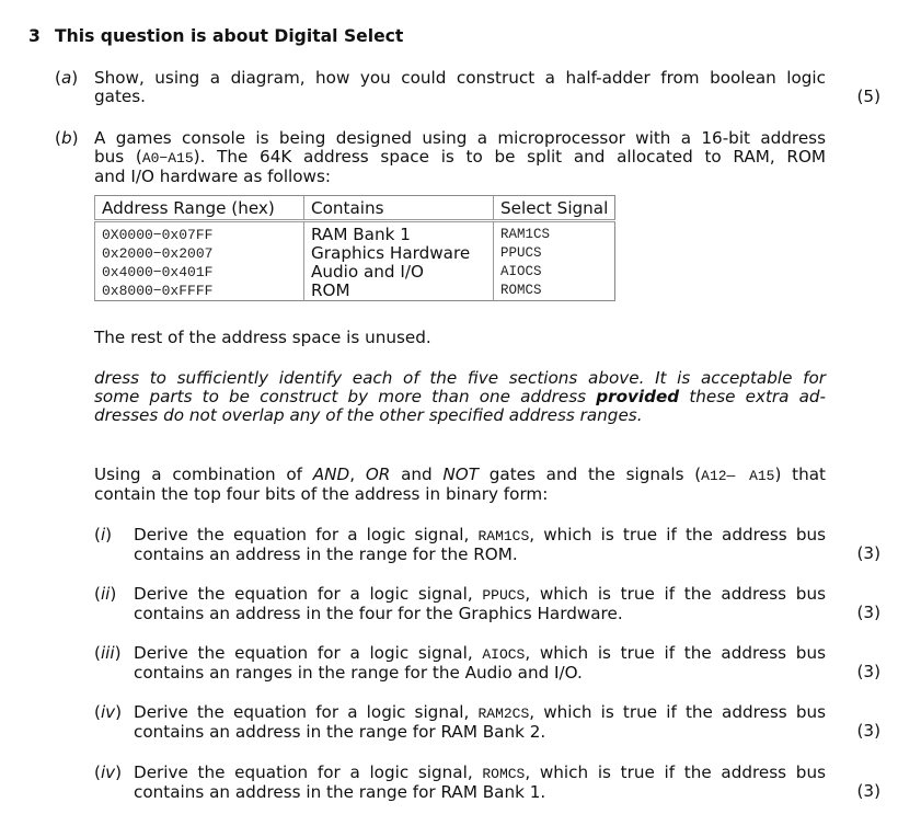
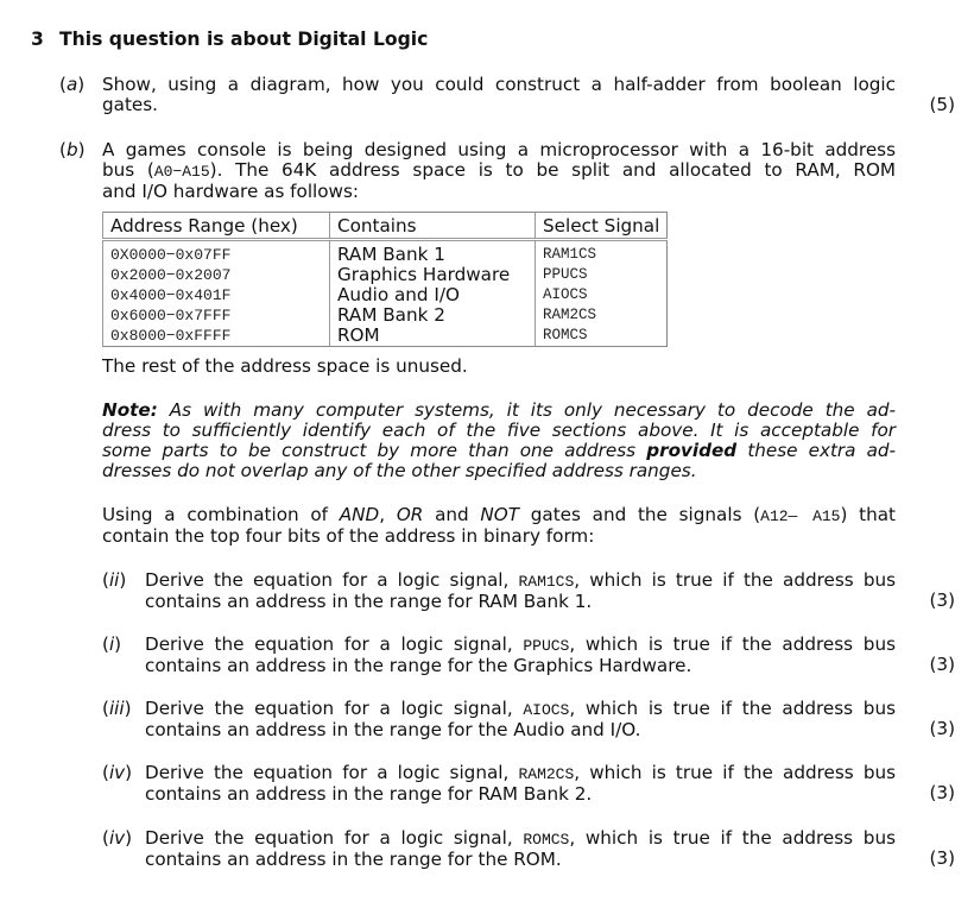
- 3 This question is about Digital Select
+ 3 This question is about Digital Logic
  (a)
  Show, using a diagram, how you could construct a half-adder from boolean logic
  gates.
  (5)
  (b)
  A games console is being designed using a microprocessor with a 16-bit address
  bus (A0−A15). The 64K address space is to be split and allocated to RAM, ROM
  and I/O hardware as follows:
  Address Range (hex)	Contains	Select Signal
  0X0000−0x07FF	RAM Bank 1	RAM1CS
  0x2000−0x2007	Graphics Hardware	PPUCS
  0x4000−0x401F	Audio and I/O	AIOCS
+ 0x6000−0x7FFF	RAM Bank 2	RAM2CS
  0x8000−0xFFFF	ROM	ROMCS
  The rest of the address space is unused.
+ Note: As with many computer systems, it its only necessary to decode the ad-
  dress to sufficiently identify each of the five sections above. It is acceptable for
  some parts to be construct by more than one address provided these extra ad-
  dresses do not overlap any of the other specified address ranges.
  Using a combination of AND, OR and NOT gates and the signals (A12— A15) that
  contain the top four bits of the address in binary form:
- (i)
+ (ii)
  Derive the equation for a logic signal, RAM1CS, which is true if the address bus
- contains an address in the range for the ROM.
+ contains an address in the range for RAM Bank 1.
  (3)
- (ii)
+ (i)
  Derive the equation for a logic signal, PPUCS, which is true if the address bus
- contains an address in the four for the Graphics Hardware.
+ contains an address in the range for the Graphics Hardware.
  (3)
  (iii)
  Derive the equation for a logic signal, AIOCS, which is true if the address bus
- contains an ranges in the range for the Audio and I/O.
+ contains an address in the range for the Audio and I/O.
  (3)
  (iv)
  Derive the equation for a logic signal, RAM2CS, which is true if the address bus
  contains an address in the range for RAM Bank 2.
  (3)
  (iv)
  Derive the equation for a logic signal, ROMCS, which is true if the address bus
- contains an address in the range for RAM Bank 1.
+ contains an address in the range for the ROM.
  (3)
